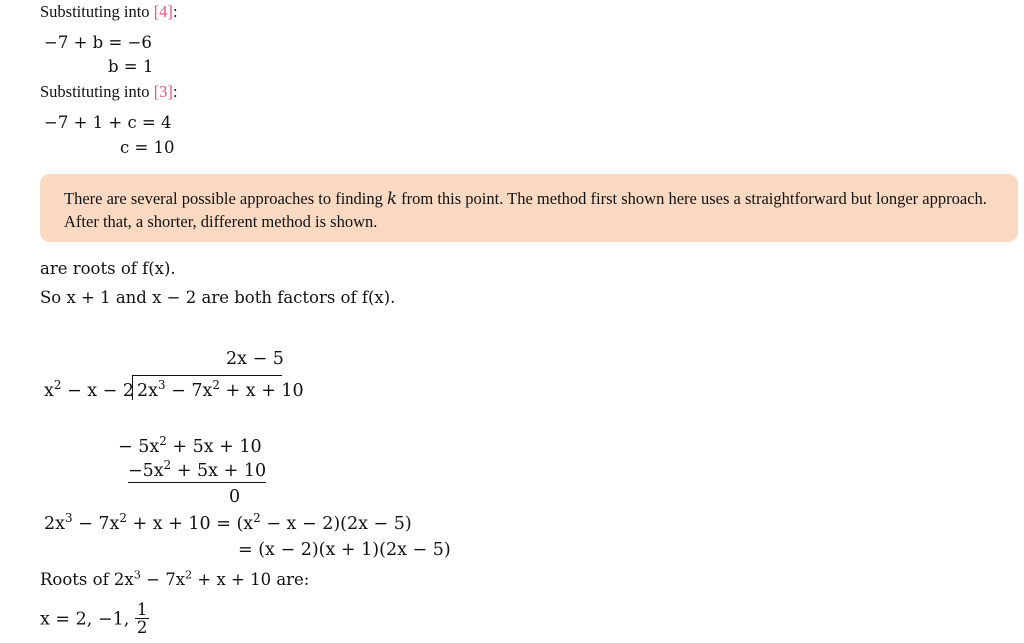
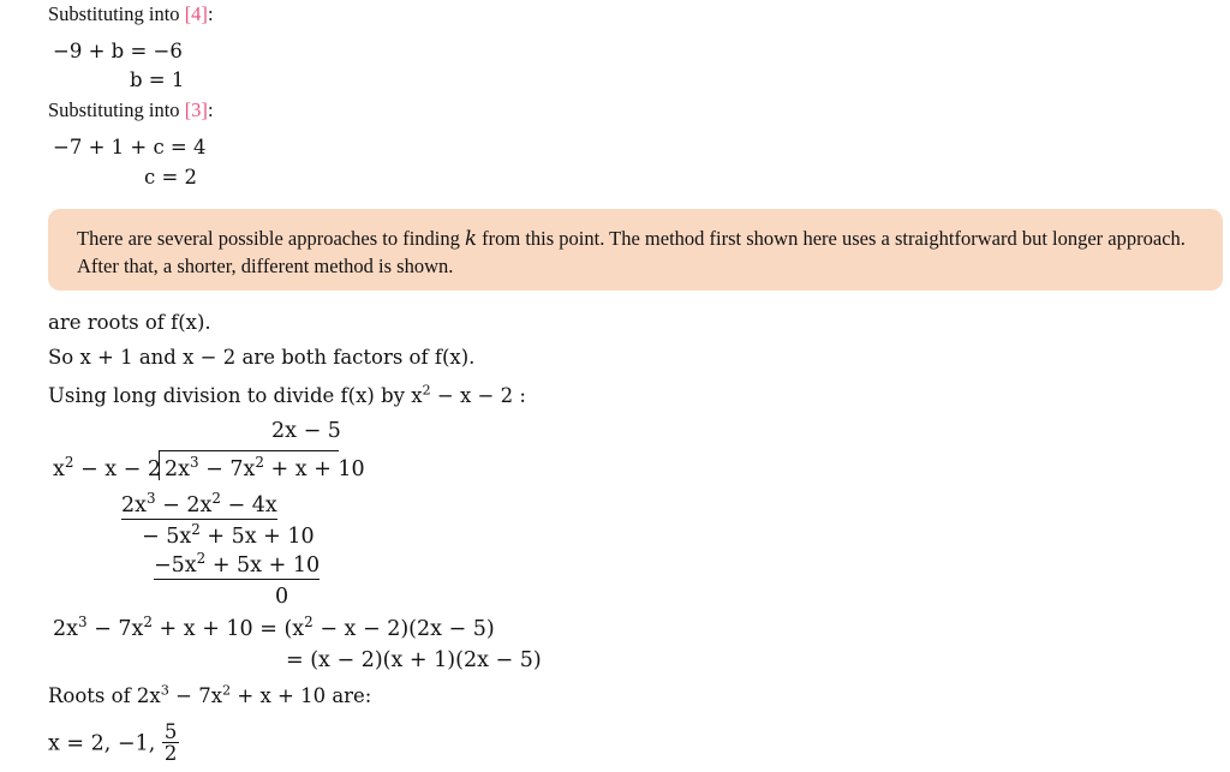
  Substituting into [4]:
- −7 + b = −6
+ −9 + b = −6
  b = 1
  Substituting into [3]:
  −7 + 1 + c = 4
- c = 10
+ c = 2
  There are several possible approaches to finding k from this point. The method first shown here uses a straightforward but longer approach. After that, a shorter, different method is shown.
  are roots of f(x).
  So x + 1 and x − 2 are both factors of f(x).
+ Using long division to divide f(x) by x2 − x − 2 :
  2x − 5
  x2 − x − 2
  2x3 − 7x2 + x + 10
+ 2x3 − 2x2 − 4x
  − 5x2 + 5x + 10
  −5x2 + 5x + 10
  0
  2x3 − 7x2 + x + 10 = (x2 − x − 2)(2x − 5)
  = (x − 2)(x + 1)(2x − 5)
  Roots of 2x3 − 7x2 + x + 10 are:
  x = 2, −1,
- 1
+ 5
  2
